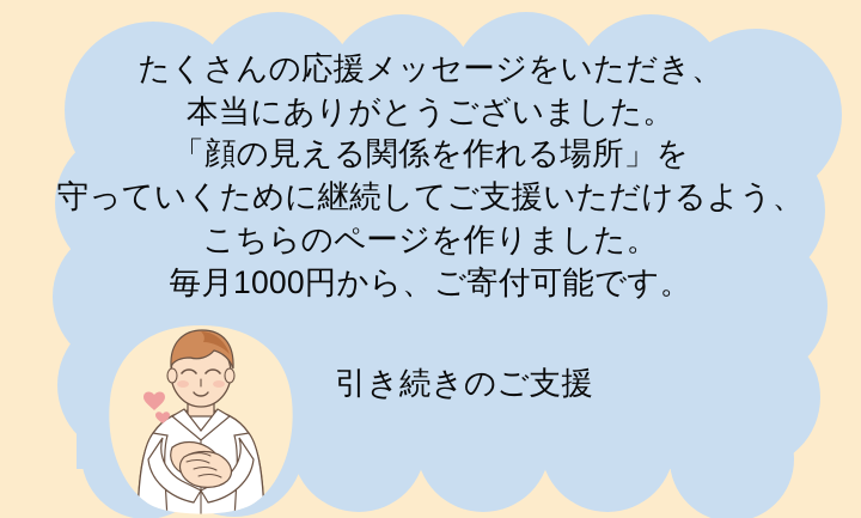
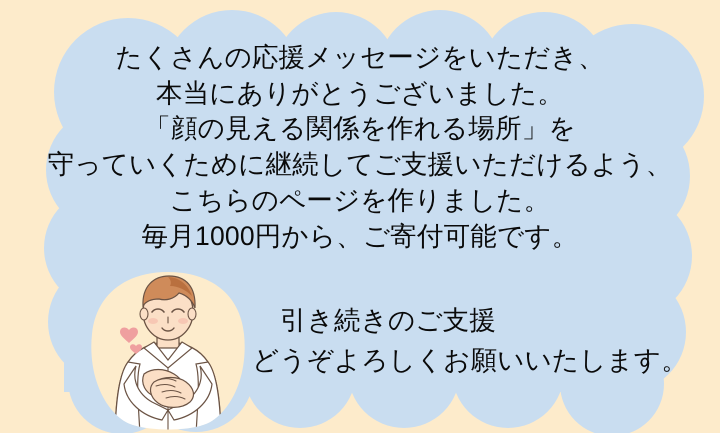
  たくさんの応援メッセージをいただき、
  本当にありがとうございました。
  「顔の見える関係を作れる場所」を
  守っていくために継続してご支援いただけるよう、
  こちらのページを作りました。
  毎月1000円から、ご寄付可能です。
  引き続きのご支援
+ どうぞよろしくお願いいたします。
